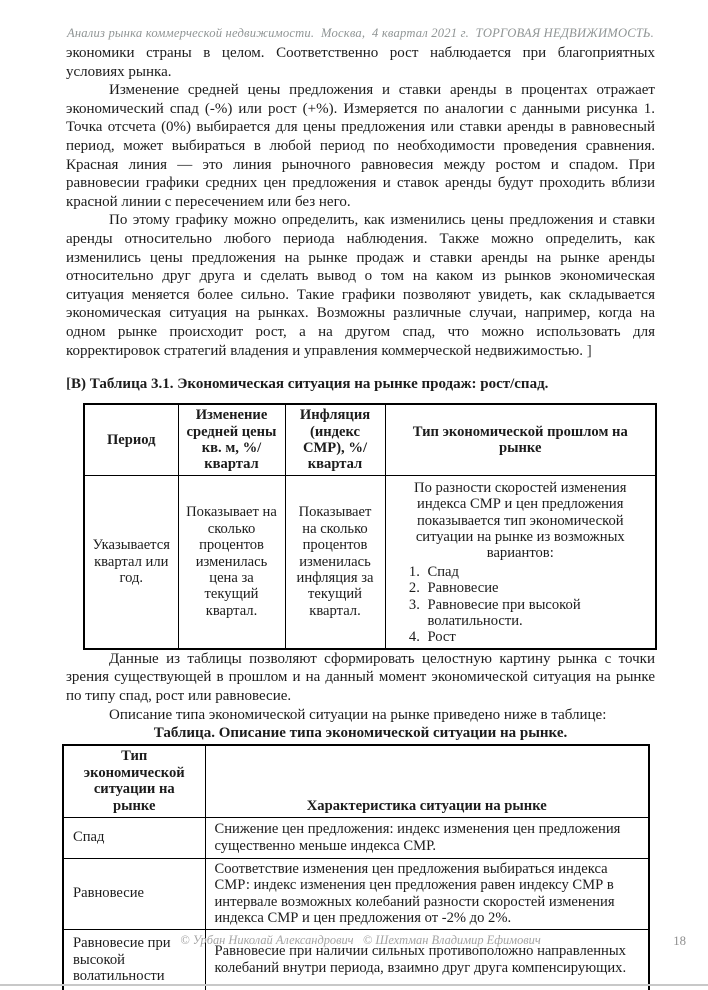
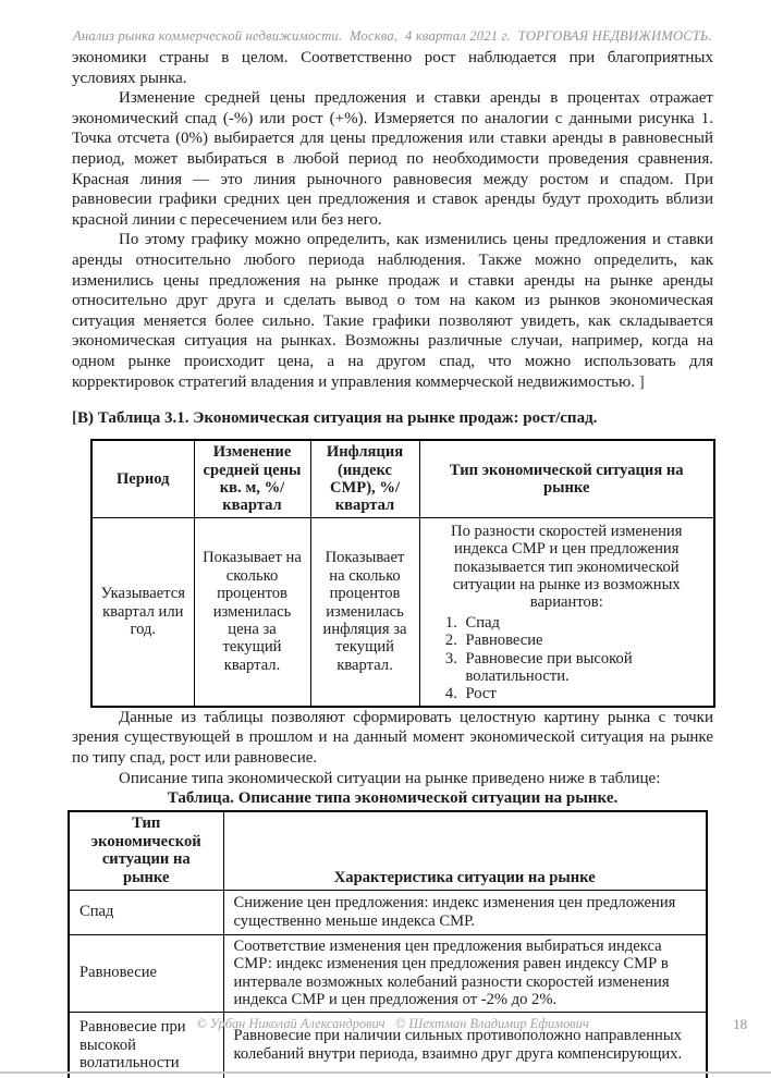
  Анализ рынка коммерческой недвижимости. Москва, 4 квартал 2021 г. ТОРГОВАЯ НЕДВИЖИМОСТЬ.
  экономики страны в целом. Соответственно рост наблюдается при благоприятных условиях рынка.
  Изменение средней цены предложения и ставки аренды в процентах отражает экономический спад (-%) или рост (+%). Измеряется по аналогии с данными рисунка 1. Точка отсчета (0%) выбирается для цены предложения или ставки аренды в равновесный период, может выбираться в любой период по необходимости проведения сравнения. Красная линия — это линия рыночного равновесия между ростом и спадом. При равновесии графики средних цен предложения и ставок аренды будут проходить вблизи красной линии с пересечением или без него.
- По этому графику можно определить, как изменились цены предложения и ставки аренды относительно любого периода наблюдения. Также можно определить, как изменились цены предложения на рынке продаж и ставки аренды на рынке аренды относительно друг друга и сделать вывод о том на каком из рынков экономическая ситуация меняется более сильно. Такие графики позволяют увидеть, как складывается экономическая ситуация на рынках. Возможны различные случаи, например, когда на одном рынке происходит рост, а на другом спад, что можно использовать для корректировок стратегий владения и управления коммерческой недвижимостью. ]
+ По этому графику можно определить, как изменились цены предложения и ставки аренды относительно любого периода наблюдения. Также можно определить, как изменились цены предложения на рынке продаж и ставки аренды на рынке аренды относительно друг друга и сделать вывод о том на каком из рынков экономическая ситуация меняется более сильно. Такие графики позволяют увидеть, как складывается экономическая ситуация на рынках. Возможны различные случаи, например, когда на одном рынке происходит цена, а на другом спад, что можно использовать для корректировок стратегий владения и управления коммерческой недвижимостью. ]
  [В) Таблица 3.1. Экономическая ситуация на рынке продаж: рост/спад.
- Период	Изменение средней цены кв. м, %/квартал	Инфляция (индекс СМР), %/квартал	Тип экономической прошлом на рынке
+ Период	Изменение средней цены кв. м, %/квартал	Инфляция (индекс СМР), %/квартал	Тип экономической ситуация на рынке
  Указывается квартал или год.	Показывает на сколько процентов изменилась цена за текущий квартал.	Показывает на сколько процентов изменилась инфляция за текущий квартал.	По разности скоростей изменения индекса СМР и цен предложения показывается тип экономической ситуации на рынке из возможных вариантов: Спад Равновесие Равновесие при высокой волатильности. Рост
  Данные из таблицы позволяют сформировать целостную картину рынка с точки зрения существующей в прошлом и на данный момент экономической ситуация на рынке по типу спад, рост или равновесие.
  Описание типа экономической ситуации на рынке приведено ниже в таблице:
  Таблица. Описание типа экономической ситуации на рынке.
  Тип экономической ситуации на рынке	Характеристика ситуации на рынке
  Спад	Снижение цен предложения: индекс изменения цен предложения существенно меньше индекса СМР.
  Равновесие	Соответствие изменения цен предложения выбираться индекса СМР: индекс изменения цен предложения равен индексу СМР в интервале возможных колебаний разности скоростей изменения индекса СМР и цен предложения от -2% до 2%.
  Равновесие при высокой волатильности	Равновесие при наличии сильных противоположно направленных колебаний внутри периода, взаимно друг друга компенсирующих.
  © Урбан Николай Александрович © Шехтман Владимир Ефимович
  18
